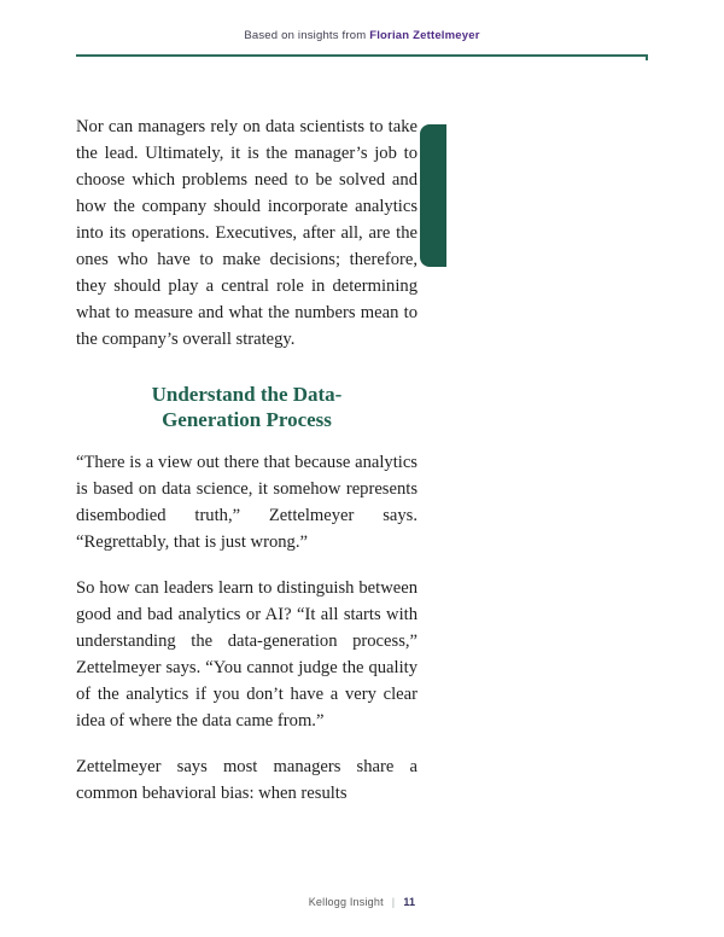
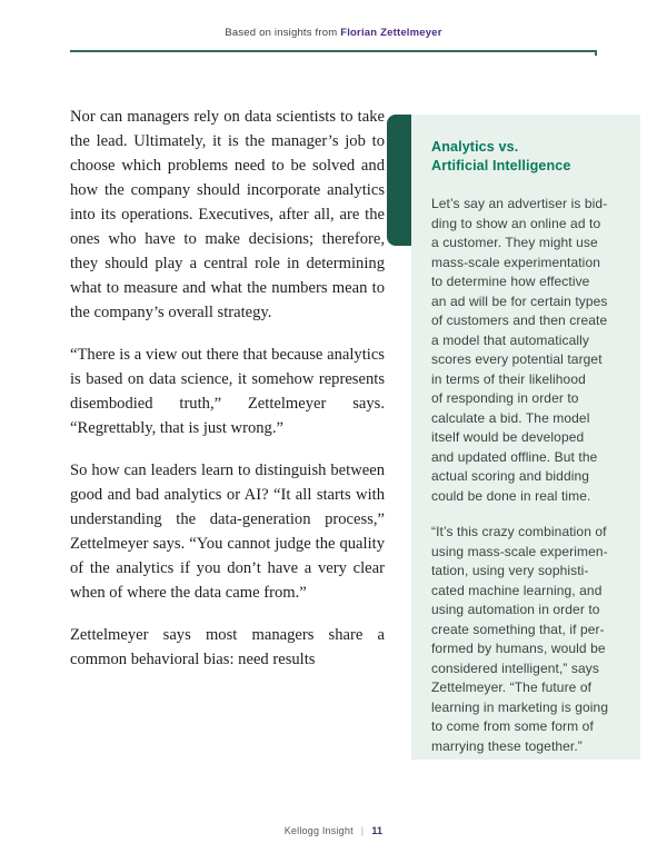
  Based on insights from Florian Zettelmeyer
  Nor can managers rely on data scientists to take the lead. Ultimately, it is the manager’s job to choose which problems need to be solved and how the company should incorporate analytics into its operations. Executives, after all, are the ones who have to make decisions; therefore, they should play a central role in determining what to measure and what the numbers mean to the company’s overall strategy.
- Understand the Data-
- Generation Process
  “There is a view out there that because analytics is based on data science, it somehow represents disembodied truth,” Zettelmeyer says. “Regrettably, that is just wrong.”
- So how can leaders learn to distinguish between good and bad analytics or AI? “It all starts with understanding the data-generation process,” Zettelmeyer says. “You cannot judge the quality of the analytics if you don’t have a very clear idea of where the data came from.”
+ So how can leaders learn to distinguish between good and bad analytics or AI? “It all starts with understanding the data-generation process,” Zettelmeyer says. “You cannot judge the quality of the analytics if you don’t have a very clear when of where the data came from.”
- Zettelmeyer says most managers share a common behavioral bias: when results
+ Zettelmeyer says most managers share a common behavioral bias: need results
+ Analytics vs.
+ Artificial Intelligence
+ Let’s say an advertiser is bid-
+ ding to show an online ad to
+ a customer. They might use
+ mass-scale experimentation
+ to determine how effective
+ an ad will be for certain types
+ of customers and then create
+ a model that automatically
+ scores every potential target
+ in terms of their likelihood
+ of responding in order to
+ calculate a bid. The model
+ itself would be developed
+ and updated offline. But the
+ actual scoring and bidding
+ could be done in real time.
+ “It’s this crazy combination of
+ using mass-scale experimen-
+ tation, using very sophisti-
+ cated machine learning, and
+ using automation in order to
+ create something that, if per-
+ formed by humans, would be
+ considered intelligent,” says
+ Zettelmeyer. “The future of
+ learning in marketing is going
+ to come from some form of
+ marrying these together.”
  Kellogg Insight | 11
